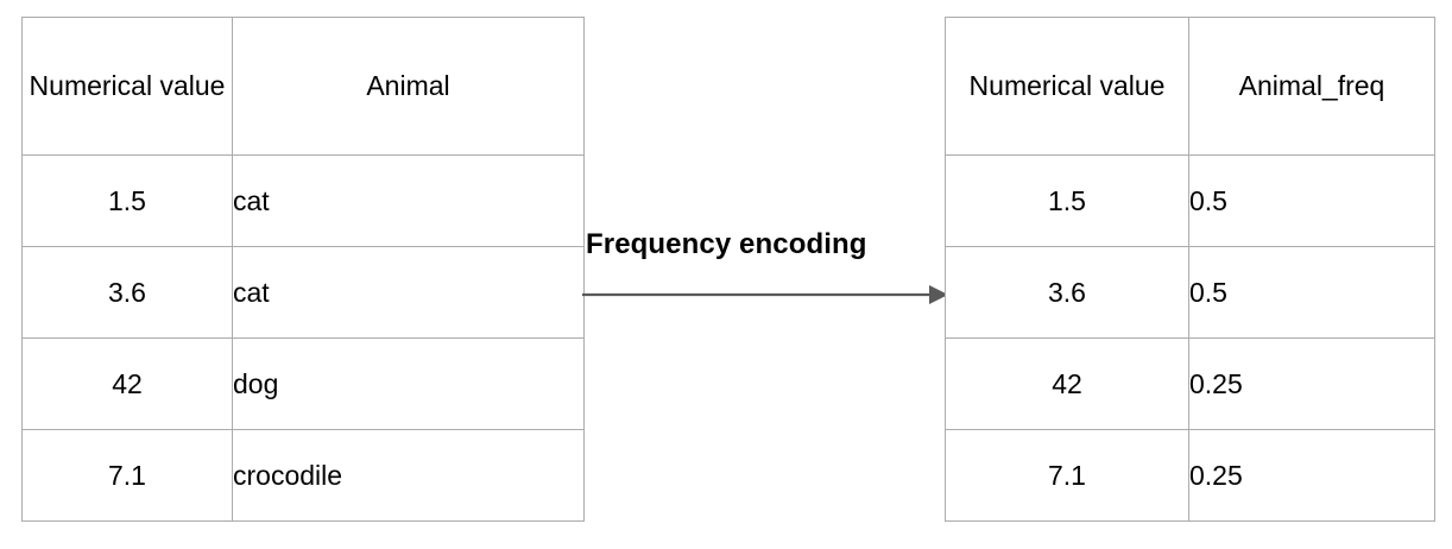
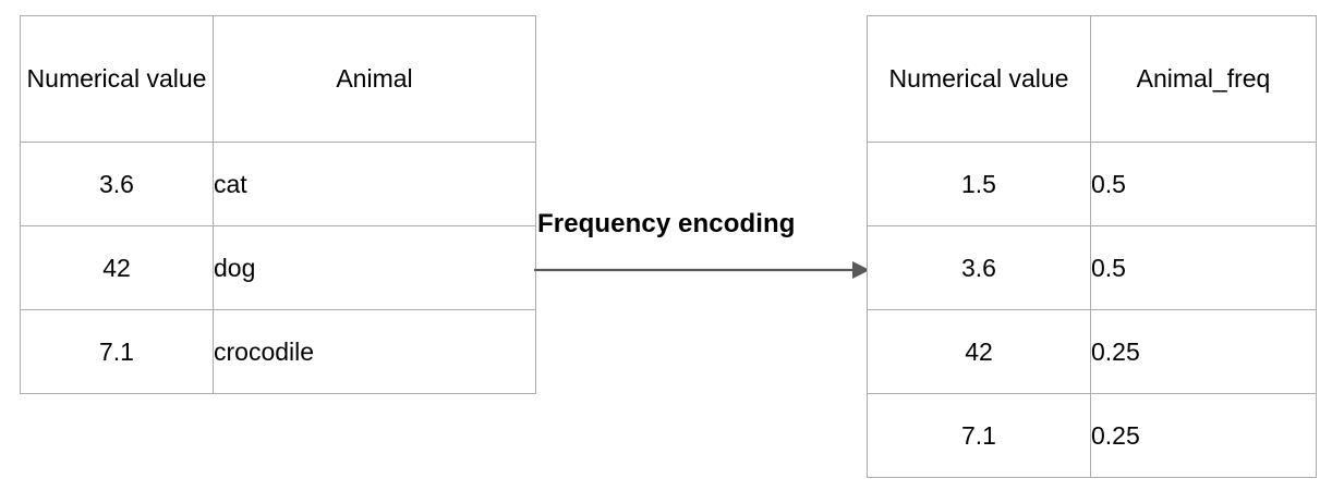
  Numerical value	Animal
- 1.5	cat
  3.6	cat
  42	dog
  7.1	crocodile
  Frequency encoding
  Numerical value	Animal_freq
  1.5	0.5
  3.6	0.5
  42	0.25
  7.1	0.25
